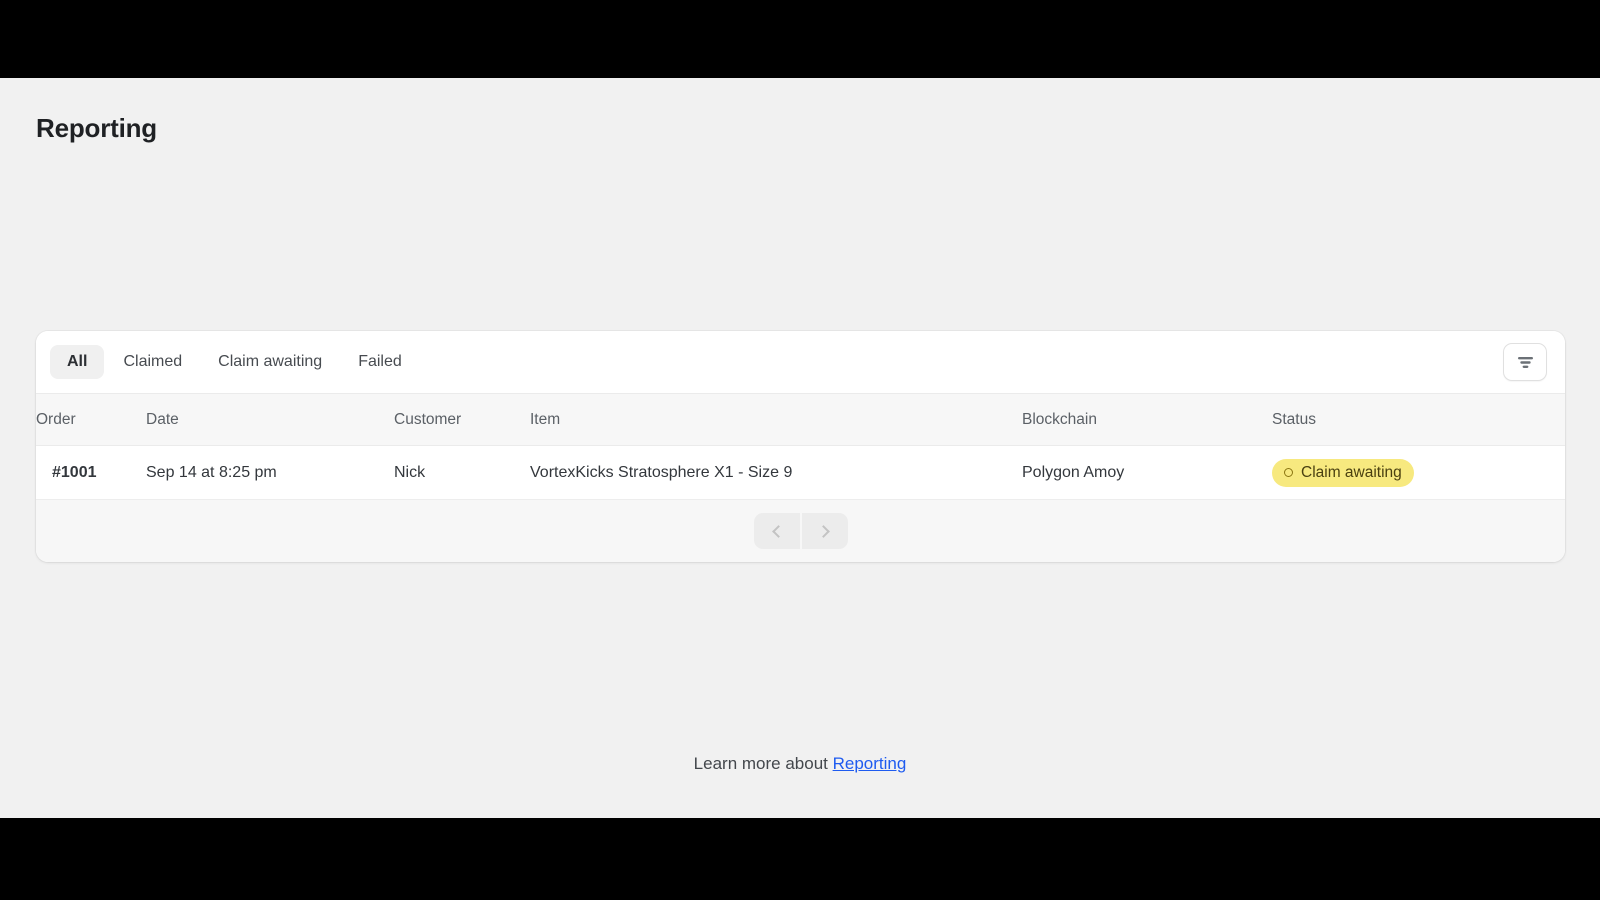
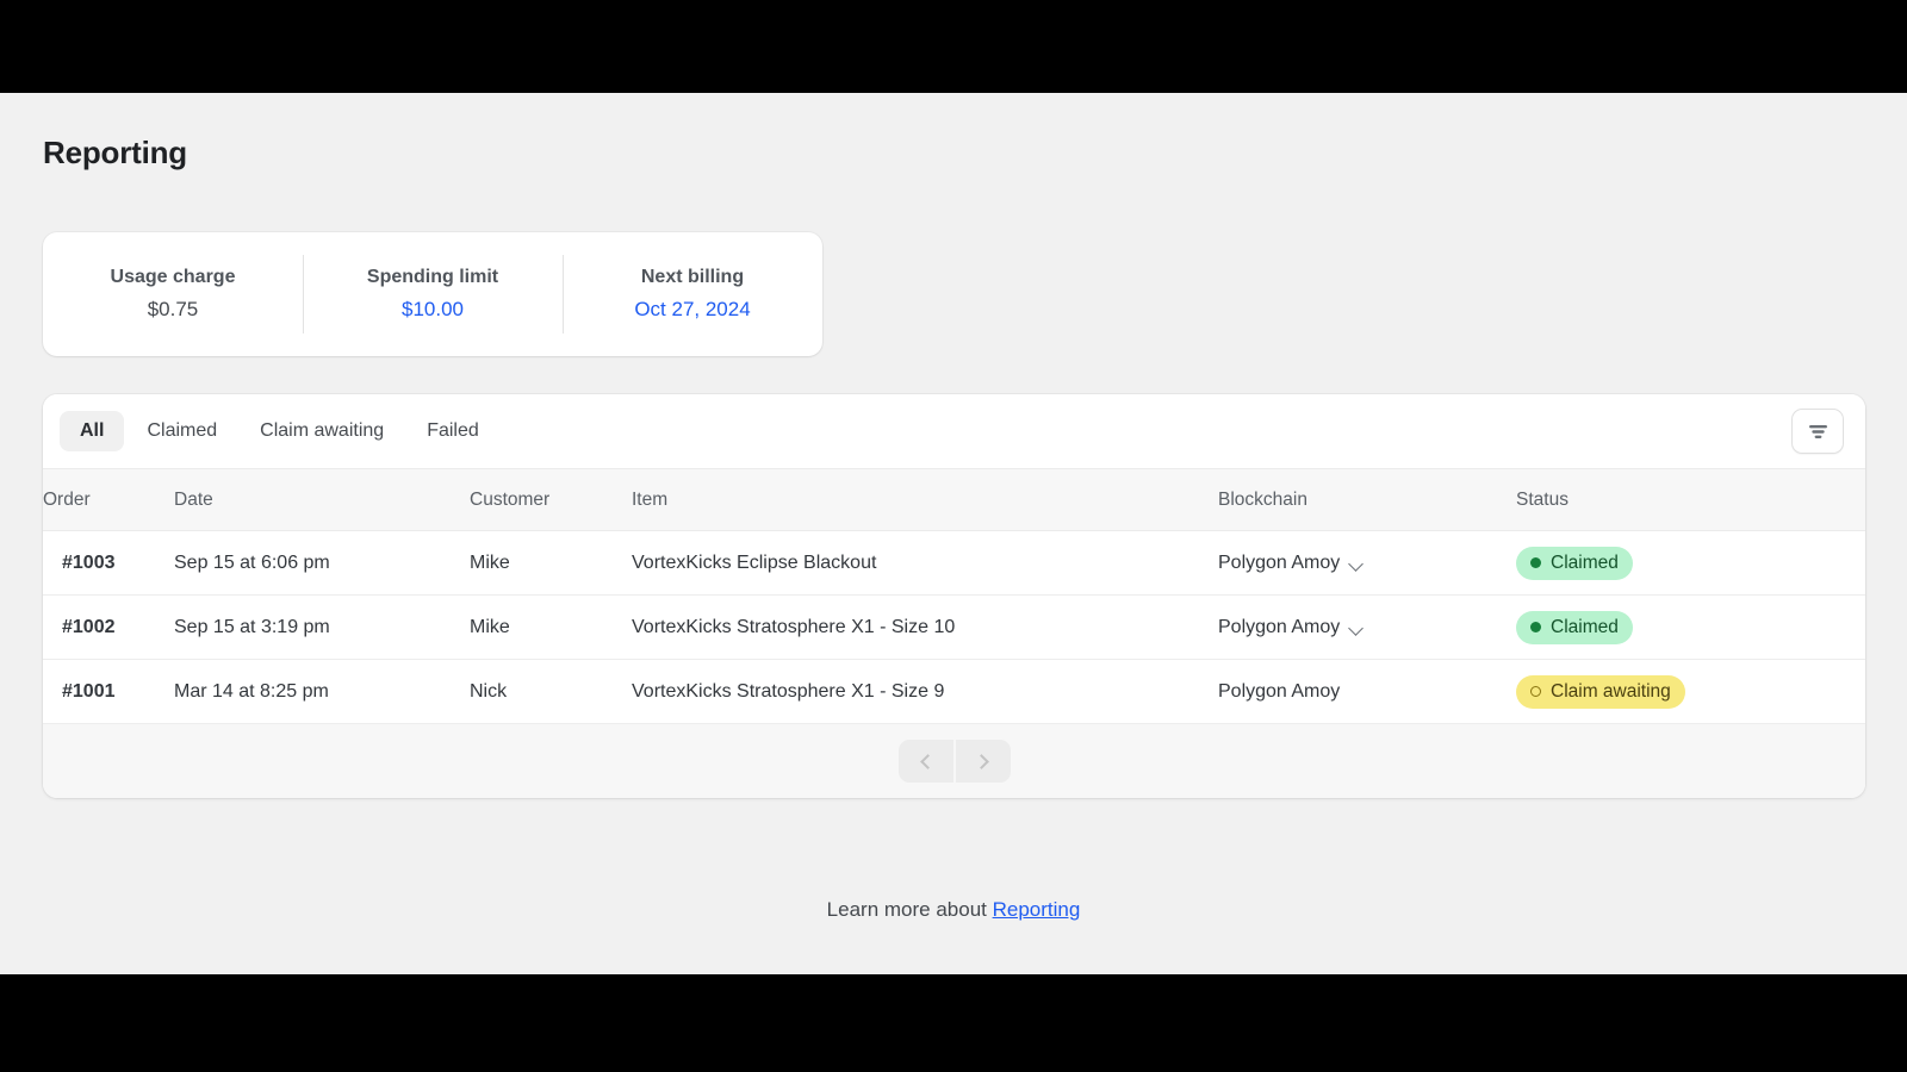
  Reporting
+ Usage charge
+ $0.75
+ Spending limit
+ $10.00
+ Next billing
+ Oct 27, 2024
  All
  Claimed
  Claim awaiting
  Failed
  Order	Date	Customer	Item	Blockchain	Status
+ #1003	Sep 15 at 6:06 pm	Mike	VortexKicks Eclipse Blackout	Polygon Amoy	Claimed
+ #1002	Sep 15 at 3:19 pm	Mike	VortexKicks Stratosphere X1 - Size 10	Polygon Amoy	Claimed
- #1001	Sep 14 at 8:25 pm	Nick	VortexKicks Stratosphere X1 - Size 9	Polygon Amoy	Claim awaiting
+ #1001	Mar 14 at 8:25 pm	Nick	VortexKicks Stratosphere X1 - Size 9	Polygon Amoy	Claim awaiting
  Learn more about Reporting
